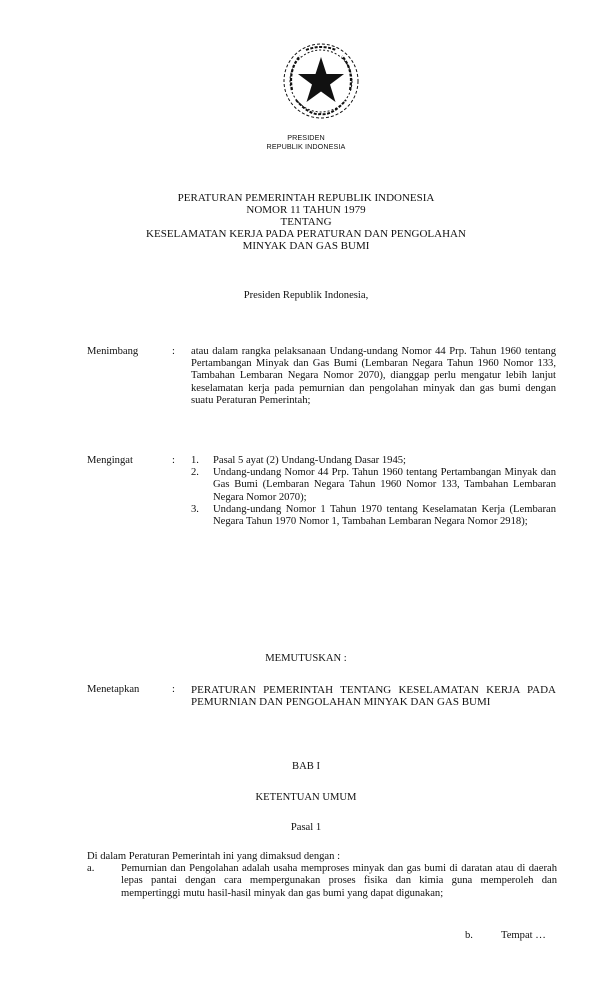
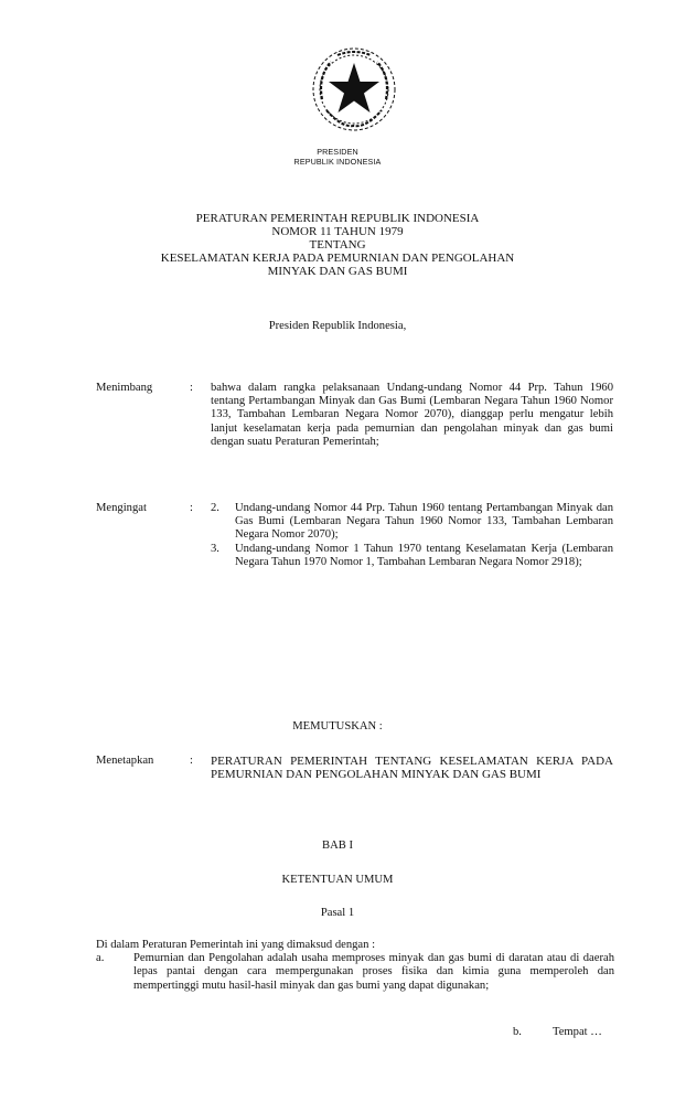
  PRESIDEN
  REPUBLIK INDONESIA
  PERATURAN PEMERINTAH REPUBLIK INDONESIA
  NOMOR 11 TAHUN 1979
  TENTANG
- KESELAMATAN KERJA PADA PERATURAN DAN PENGOLAHAN
+ KESELAMATAN KERJA PADA PEMURNIAN DAN PENGOLAHAN
  MINYAK DAN GAS BUMI
  Presiden Republik Indonesia,
  Menimbang
  :
- atau dalam rangka pelaksanaan Undang-undang Nomor 44 Prp. Tahun 1960 tentang Pertambangan Minyak dan Gas Bumi (Lembaran Negara Tahun 1960 Nomor 133, Tambahan Lembaran Negara Nomor 2070), dianggap perlu mengatur lebih lanjut keselamatan kerja pada pemurnian dan pengolahan minyak dan gas bumi dengan suatu Peraturan Pemerintah;
+ bahwa dalam rangka pelaksanaan Undang-undang Nomor 44 Prp. Tahun 1960 tentang Pertambangan Minyak dan Gas Bumi (Lembaran Negara Tahun 1960 Nomor 133, Tambahan Lembaran Negara Nomor 2070), dianggap perlu mengatur lebih lanjut keselamatan kerja pada pemurnian dan pengolahan minyak dan gas bumi dengan suatu Peraturan Pemerintah;
  Mengingat
  :
- 1.
- Pasal 5 ayat (2) Undang-Undang Dasar 1945;
  2.
  Undang-undang Nomor 44 Prp. Tahun 1960 tentang Pertambangan Minyak dan Gas Bumi (Lembaran Negara Tahun 1960 Nomor 133, Tambahan Lembaran Negara Nomor 2070);
  3.
  Undang-undang Nomor 1 Tahun 1970 tentang Keselamatan Kerja (Lembaran Negara Tahun 1970 Nomor 1, Tambahan Lembaran Negara Nomor 2918);
  MEMUTUSKAN :
  Menetapkan
  :
  PERATURAN PEMERINTAH TENTANG KESELAMATAN KERJA PADA PEMURNIAN DAN PENGOLAHAN MINYAK DAN GAS BUMI
  BAB I
  KETENTUAN UMUM
  Pasal 1
  Di dalam Peraturan Pemerintah ini yang dimaksud dengan :
  a.
  Pemurnian dan Pengolahan adalah usaha memproses minyak dan gas bumi di daratan atau di daerah lepas pantai dengan cara mempergunakan proses fisika dan kimia guna memperoleh dan mempertinggi mutu hasil-hasil minyak dan gas bumi yang dapat digunakan;
  b.
  Tempat …
